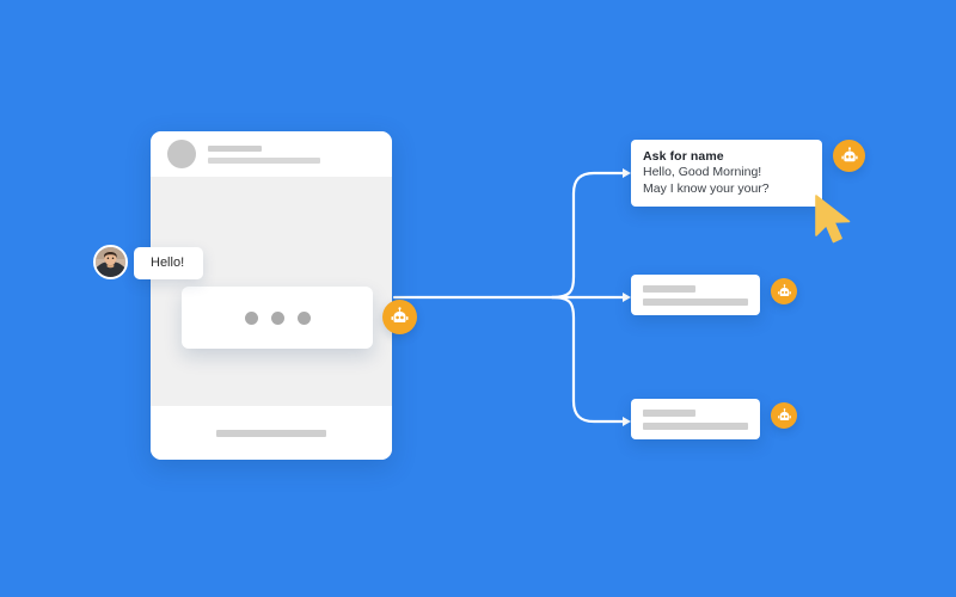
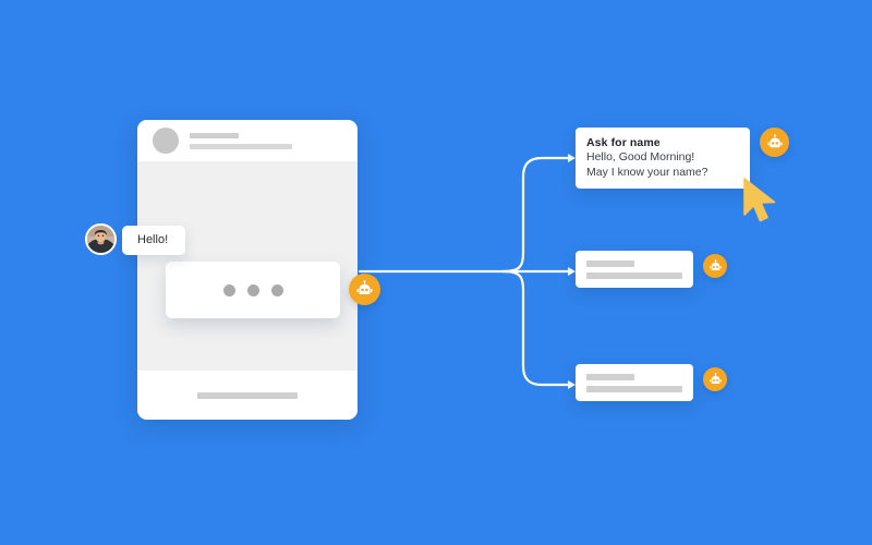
  Hello!
  Ask for name
  Hello, Good Morning!
- May I know your your?
+ May I know your name?
